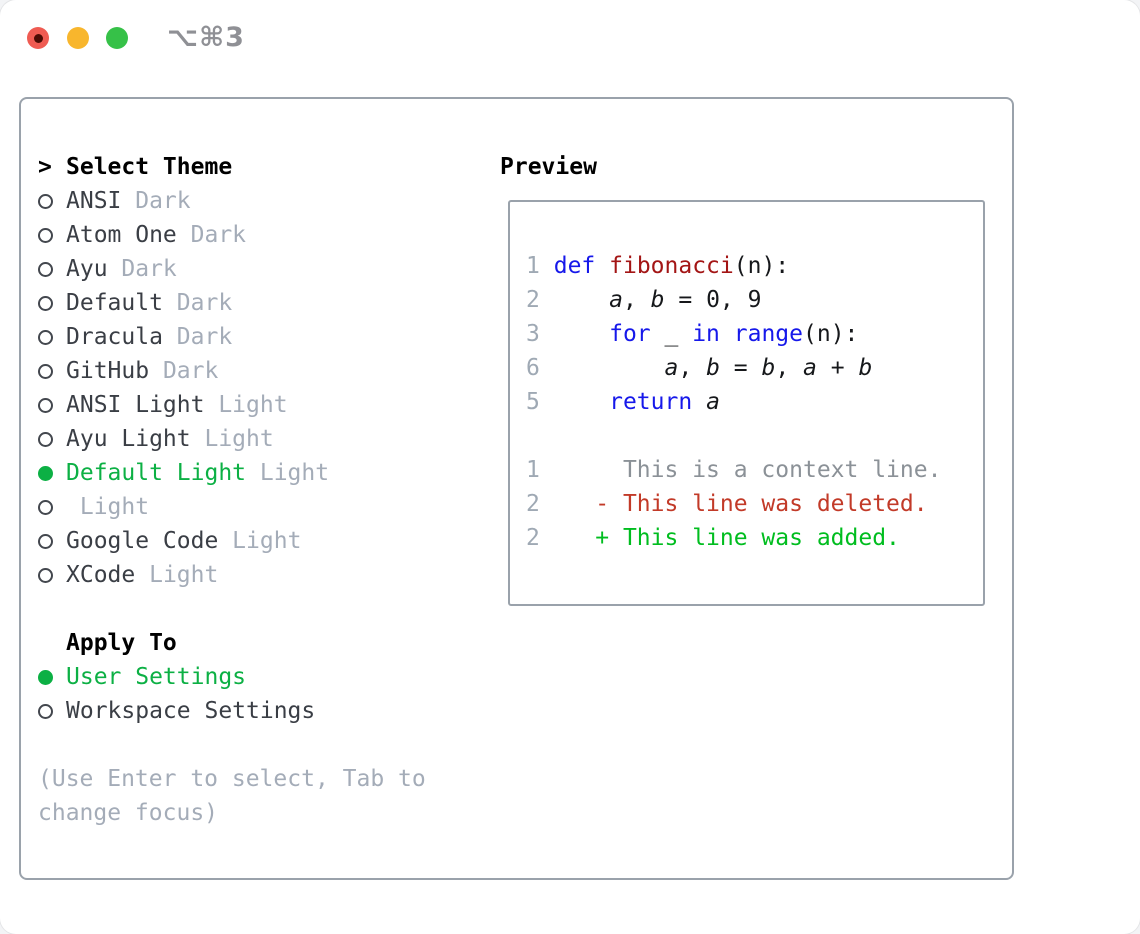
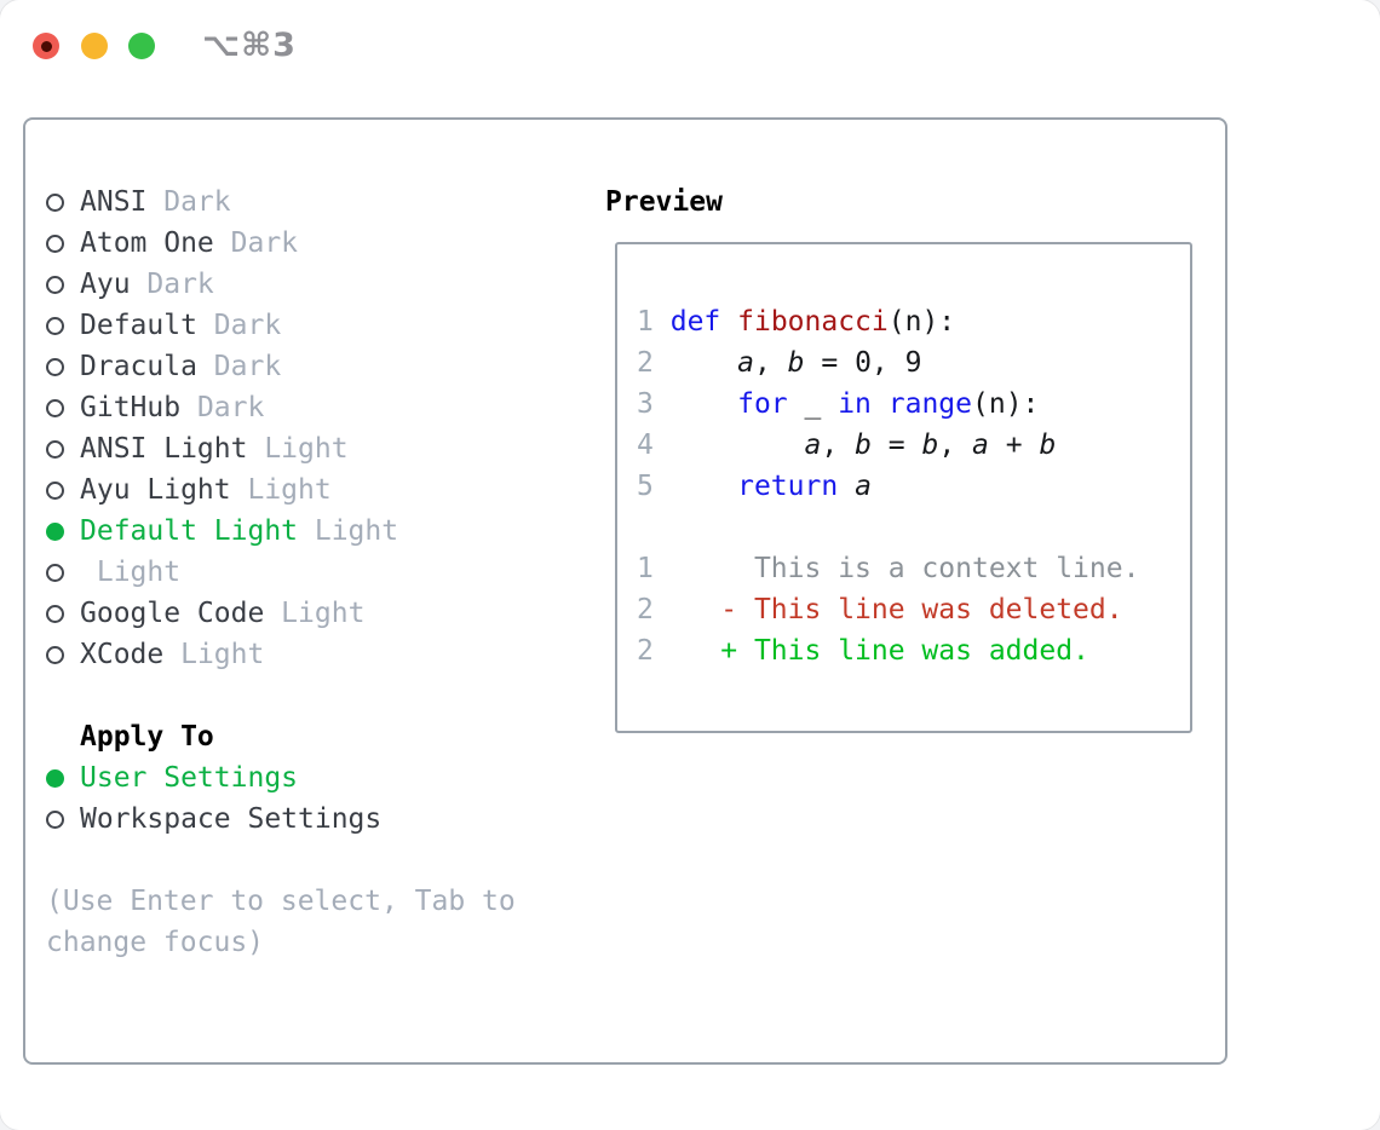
  ⌥⌘3
- >
- Select Theme
  ANSI
  Dark
  Atom One
  Dark
  Ayu
  Dark
  Default
  Dark
  Dracula
  Dark
  GitHub
  Dark
  ANSI Light
  Light
  Ayu Light
  Light
  Default Light
  Light
  Light
  Google Code
  Light
  XCode
  Light
  Apply To
  User Settings
  Workspace Settings
  (Use Enter to select, Tab to change focus)
  Preview
  1 def fibonacci(n):
  2 a, b = 0, 9
  3 for _ in range(n):
- 6 a, b = b, a + b
+ 4 a, b = b, a + b
  5 return a
  1 This is a context line.
  2 - This line was deleted.
  2 + This line was added.
